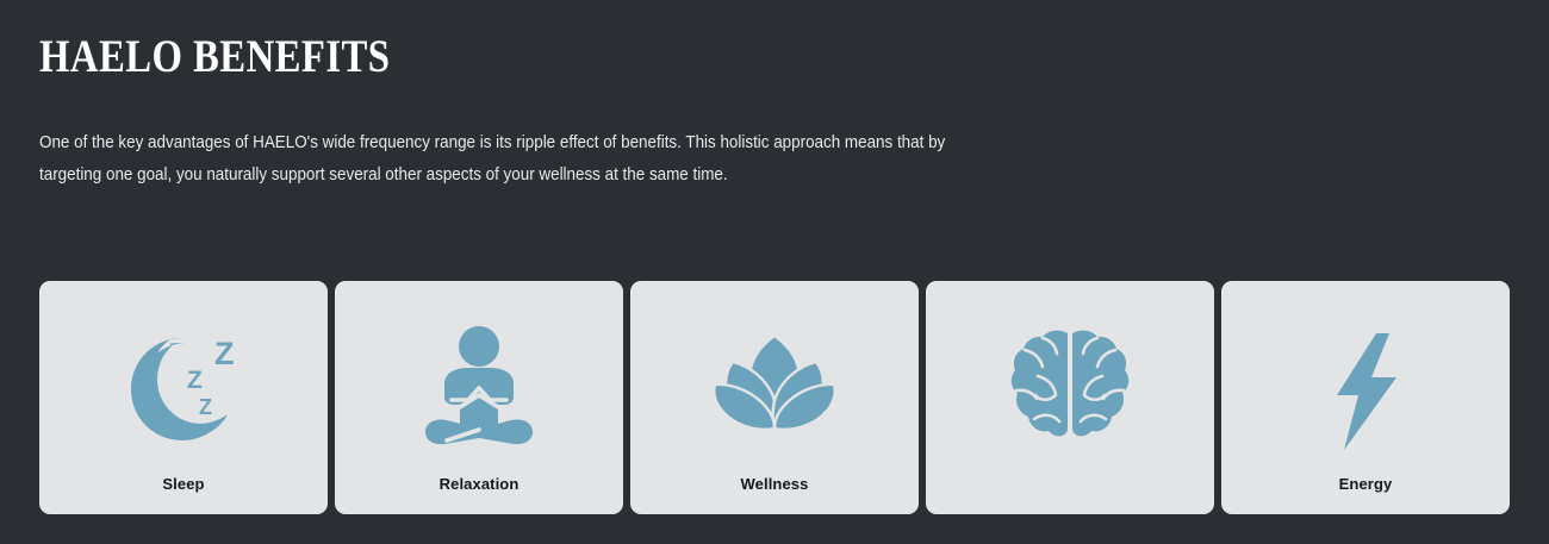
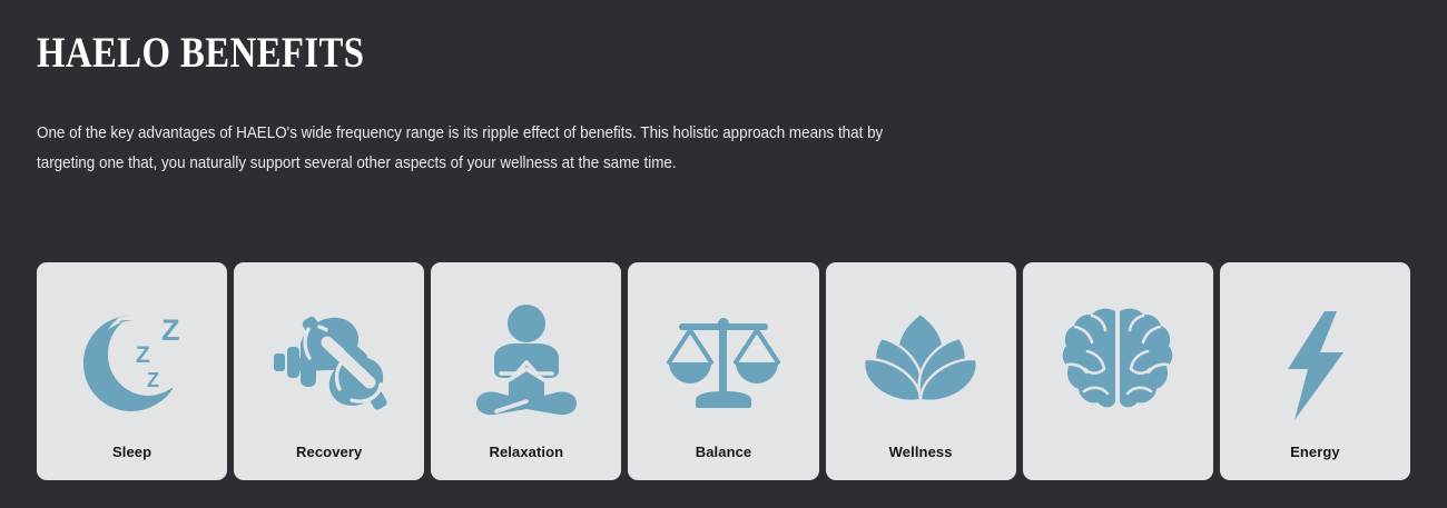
  HAELO BENEFITS
- One of the key advantages of HAELO's wide frequency range is its ripple effect of benefits. This holistic approach means that by targeting one goal, you naturally support several other aspects of your wellness at the same time.
+ One of the key advantages of HAELO's wide frequency range is its ripple effect of benefits. This holistic approach means that by targeting one that, you naturally support several other aspects of your wellness at the same time.
  Z
  Z
  Z
  Sleep
+ Recovery
  Relaxation
+ Balance
  Wellness
  Energy
